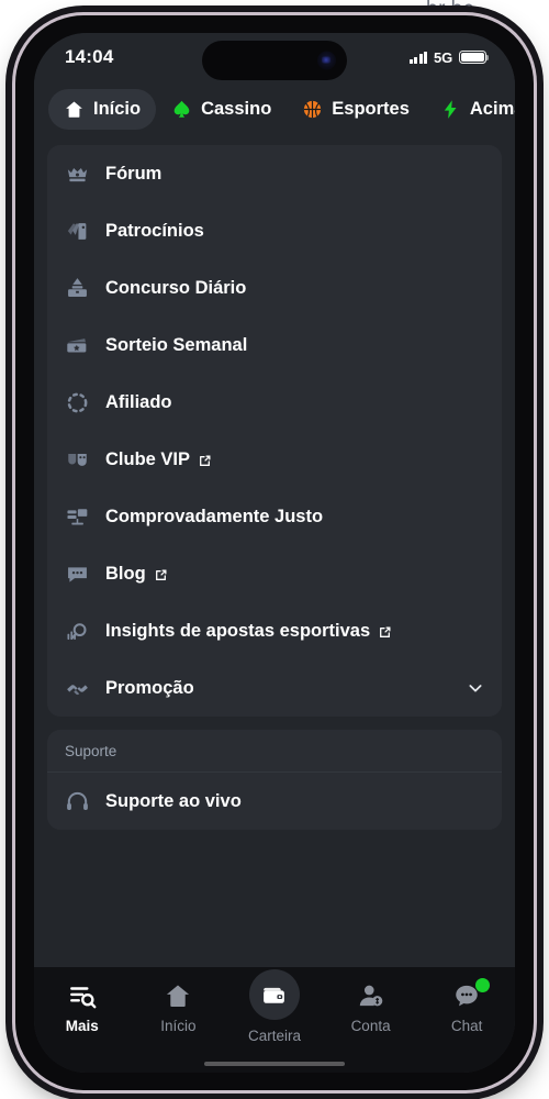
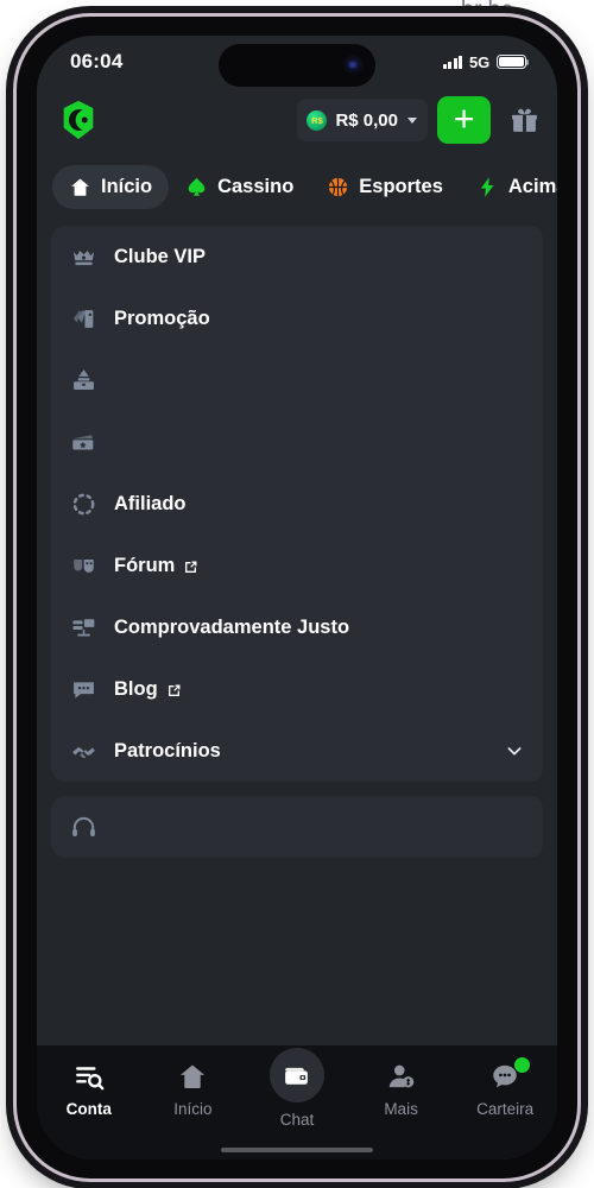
  br.bc
- 14:04
+ 06:04
  5G
+ R$
+ R$ 0,00
  Início
  Cassino
  Esportes
- Fórum
+ Clube VIP
- Patrocínios
+ Promoção
- Concurso Diário
- Sorteio Semanal
  Afiliado
- Clube VIP
+ Fórum
  Comprovadamente Justo
  Blog
- Insights de apostas esportivas
- Promoção
+ Patrocínios
- Suporte
- Suporte ao vivo
- Mais
+ Conta
  Início
- Carteira
+ Chat
- Conta
+ Mais
- Chat
+ Carteira
